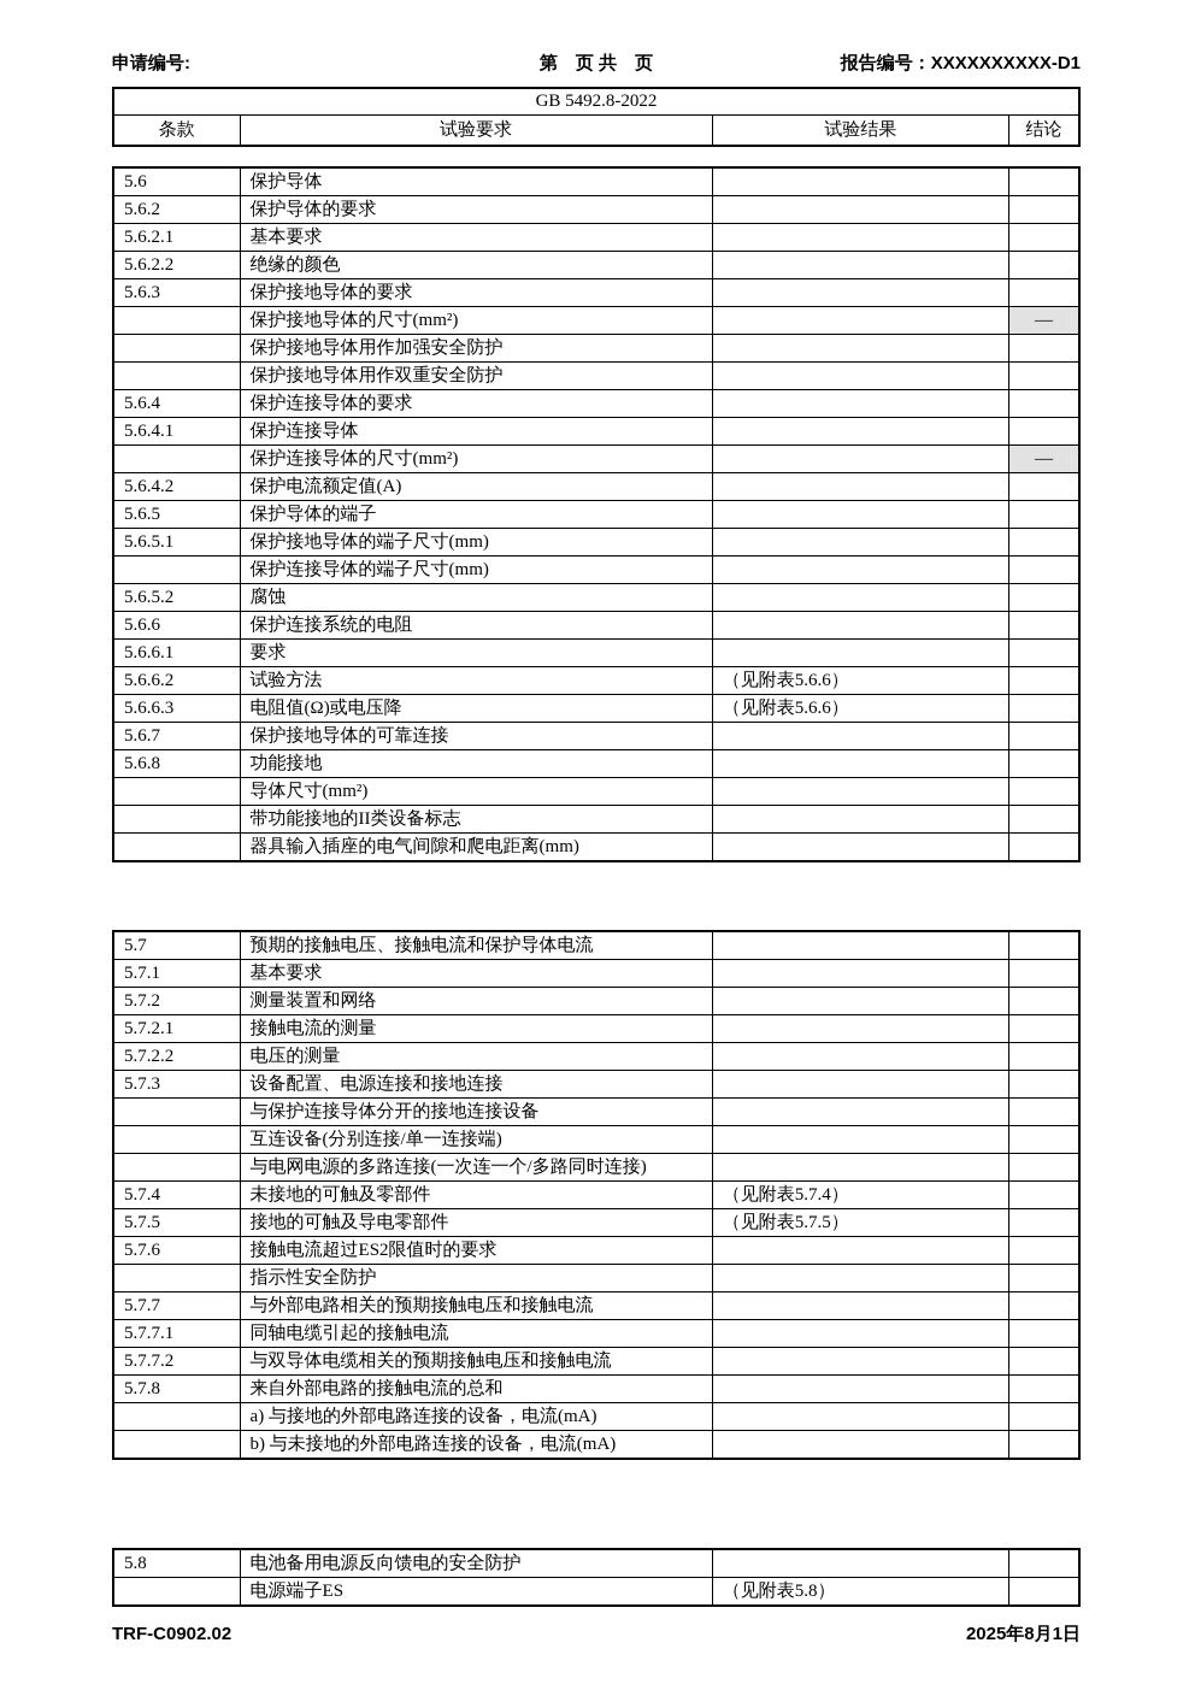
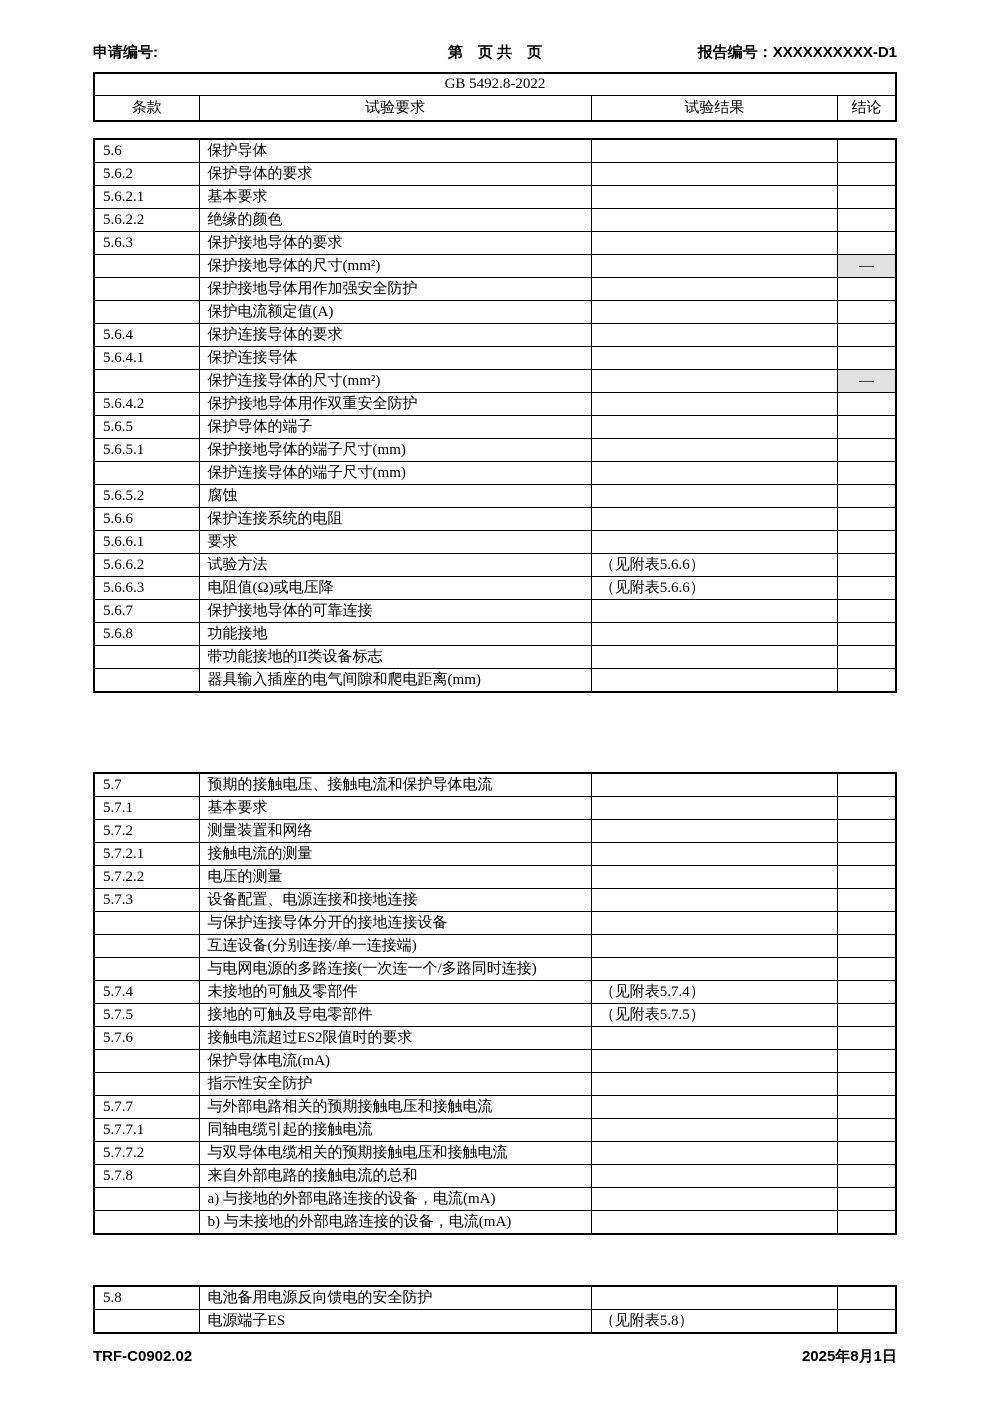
  申请编号:
  第 页 共 页
  报告编号：XXXXXXXXXX-D1
  GB 5492.8-2022
  条款	试验要求	试验结果	结论
  5.6	保护导体
  5.6.2	保护导体的要求
  5.6.2.1	基本要求
  5.6.2.2	绝缘的颜色
  5.6.3	保护接地导体的要求
  	保护接地导体的尺寸(mm²)		—
  	保护接地导体用作加强安全防护
- 	保护接地导体用作双重安全防护
+ 	保护电流额定值(A)
  5.6.4	保护连接导体的要求
  5.6.4.1	保护连接导体
  	保护连接导体的尺寸(mm²)		—
- 5.6.4.2	保护电流额定值(A)
+ 5.6.4.2	保护接地导体用作双重安全防护
  5.6.5	保护导体的端子
  5.6.5.1	保护接地导体的端子尺寸(mm)
  	保护连接导体的端子尺寸(mm)
  5.6.5.2	腐蚀
  5.6.6	保护连接系统的电阻
  5.6.6.1	要求
  5.6.6.2	试验方法	（见附表5.6.6）
  5.6.6.3	电阻值(Ω)或电压降	（见附表5.6.6）
  5.6.7	保护接地导体的可靠连接
  5.6.8	功能接地
- 	导体尺寸(mm²)
  	带功能接地的II类设备标志
  	器具输入插座的电气间隙和爬电距离(mm)
  5.7	预期的接触电压、接触电流和保护导体电流
  5.7.1	基本要求
  5.7.2	测量装置和网络
  5.7.2.1	接触电流的测量
  5.7.2.2	电压的测量
  5.7.3	设备配置、电源连接和接地连接
  	与保护连接导体分开的接地连接设备
  	互连设备(分别连接/单一连接端)
  	与电网电源的多路连接(一次连一个/多路同时连接)
  5.7.4	未接地的可触及零部件	（见附表5.7.4）
  5.7.5	接地的可触及导电零部件	（见附表5.7.5）
  5.7.6	接触电流超过ES2限值时的要求
+ 	保护导体电流(mA)
  	指示性安全防护
  5.7.7	与外部电路相关的预期接触电压和接触电流
  5.7.7.1	同轴电缆引起的接触电流
  5.7.7.2	与双导体电缆相关的预期接触电压和接触电流
  5.7.8	来自外部电路的接触电流的总和
  	a) 与接地的外部电路连接的设备，电流(mA)
  	b) 与未接地的外部电路连接的设备，电流(mA)
  5.8	电池备用电源反向馈电的安全防护
  	电源端子ES	（见附表5.8）
  TRF-C0902.02
  2025年8月1日
